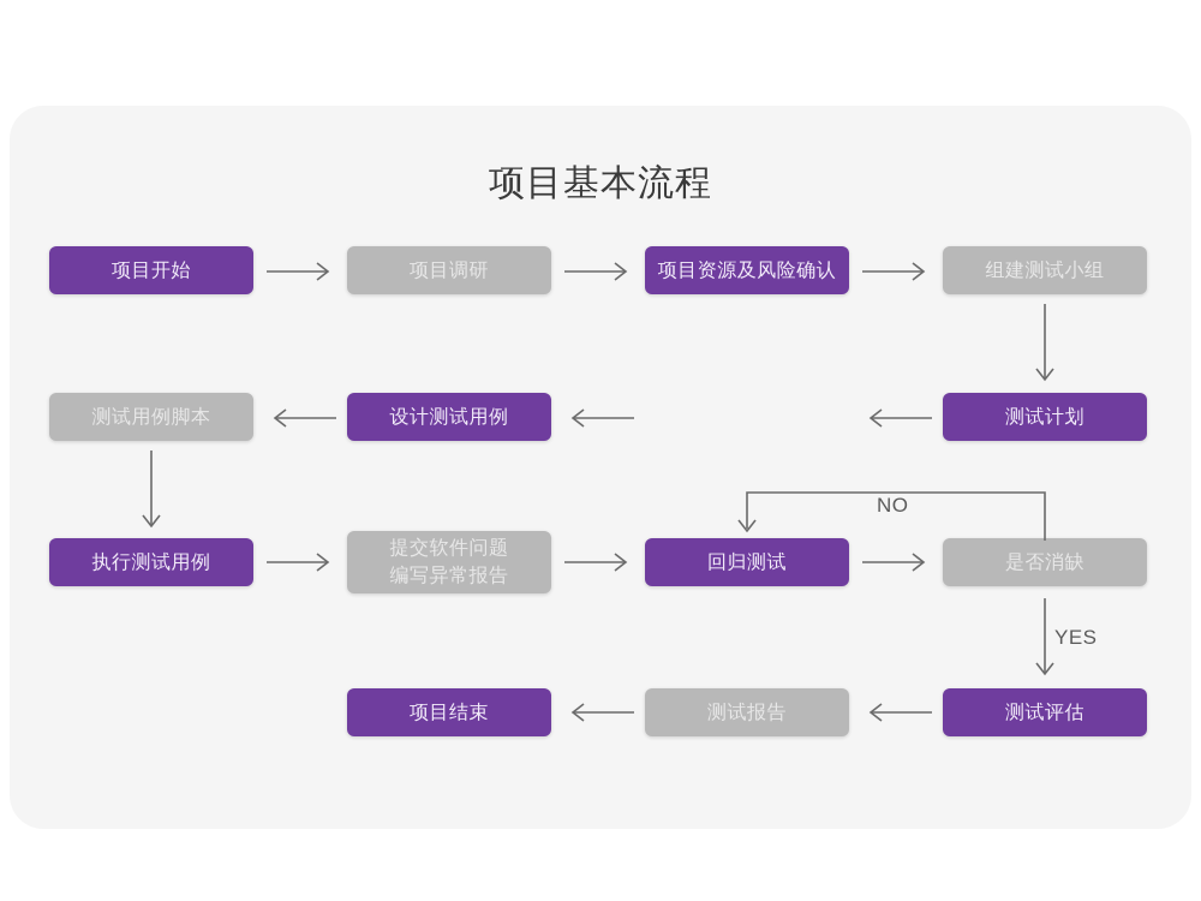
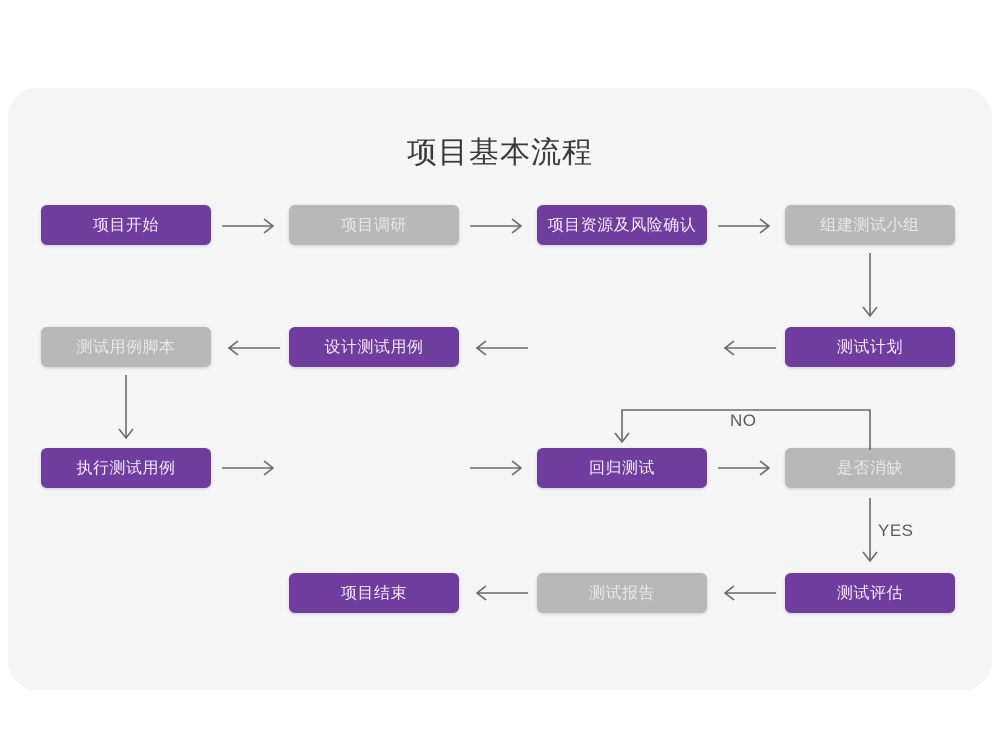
  项目基本流程
  项目开始
  项目调研
  项目资源及风险确认
  组建测试小组
  测试计划
  设计测试用例
  测试用例脚本
  执行测试用例
- 提交软件问题
- 编写异常报告
  回归测试
  是否消缺
  NO
  YES
  测试评估
  测试报告
  项目结束
